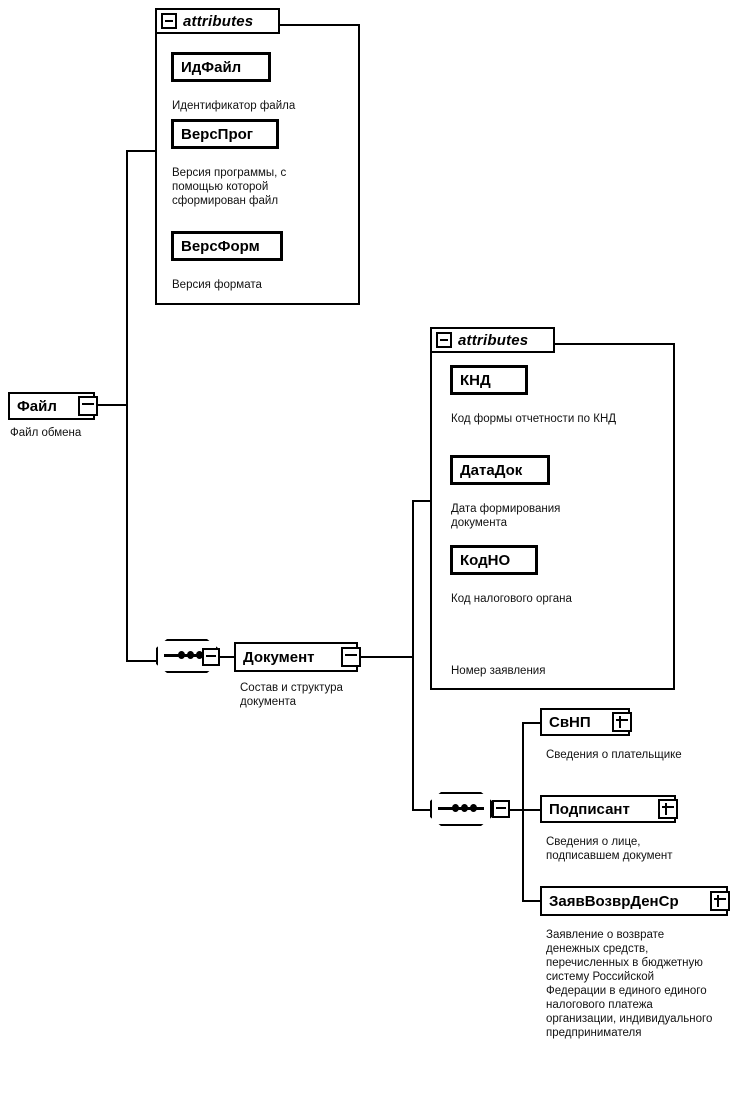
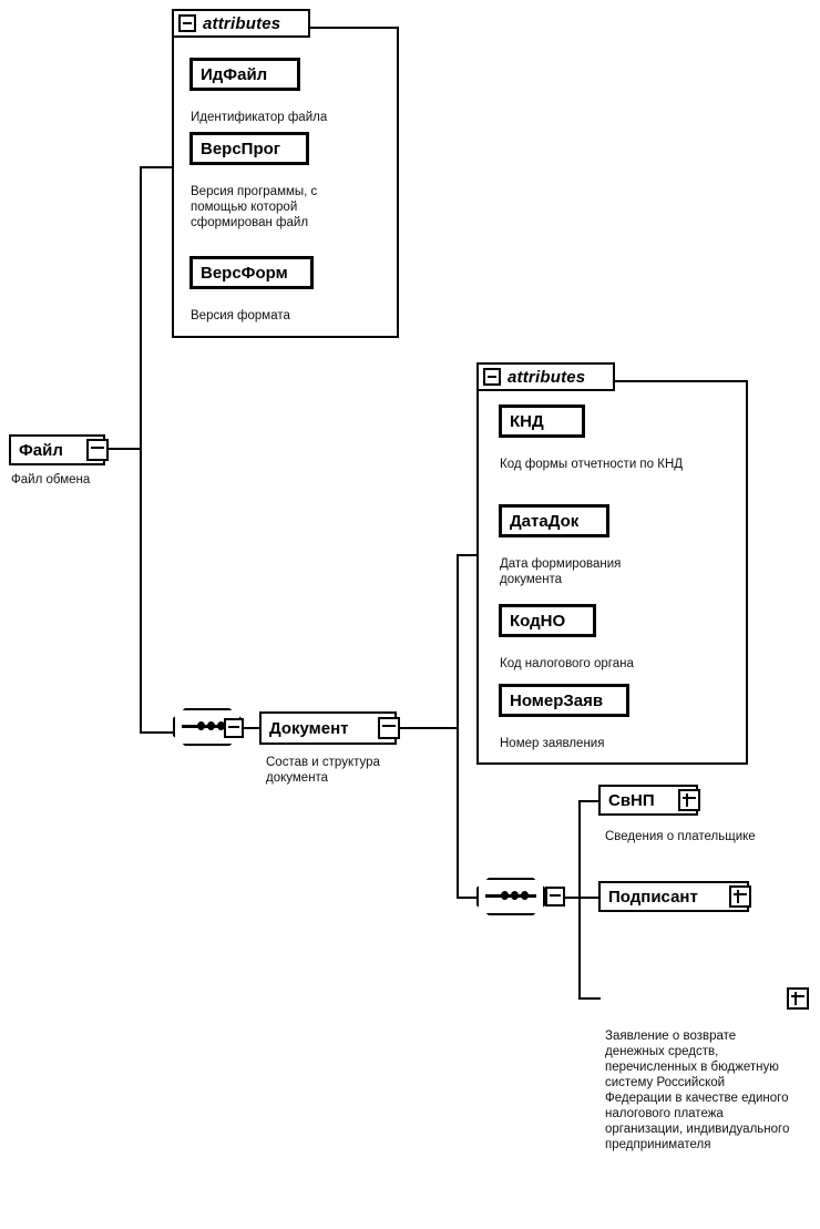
  attributes
  ИдФайл
  Идентификатор файла
  ВерсПрог
  Версия программы, с помощью которой сформирован файл
  ВерсФорм
  Версия формата
  Файл
  Файл обмена
  Документ
  Состав и структура документа
  attributes
  КНД
  Код формы отчетности по КНД
  ДатаДок
  Дата формирования документа
  КодНО
  Код налогового органа
+ НомерЗаяв
  Номер заявления
  СвНП
  Сведения о плательщике
  Подписант
- Сведения о лице, подписавшем документ
- ЗаявВозврДенСр
- Заявление о возврате денежных средств, перечисленных в бюджетную систему Российской Федерации в единого единого налогового платежа организации, индивидуального предпринимателя
+ Заявление о возврате денежных средств, перечисленных в бюджетную систему Российской Федерации в качестве единого налогового платежа организации, индивидуального предпринимателя
